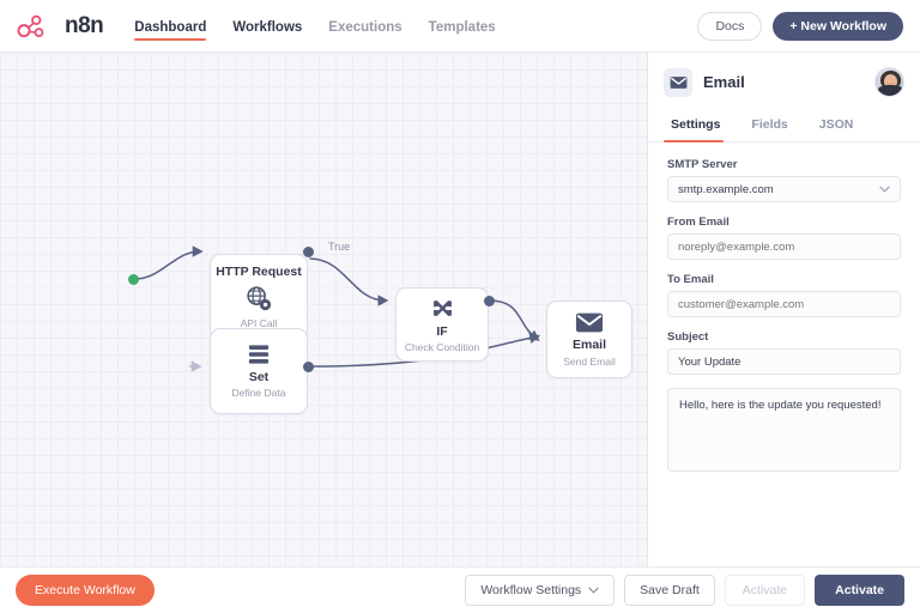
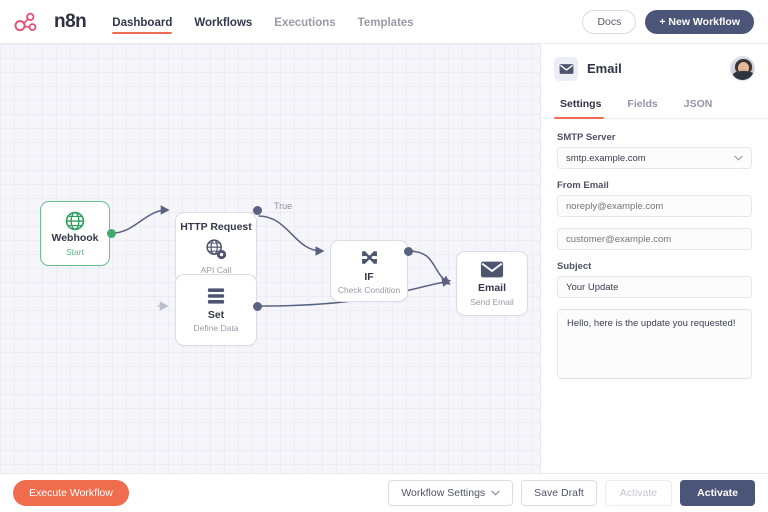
  n8n
  Dashboard
  Workflows
  Executions
  Templates
  Docs
  + New Workflow
+ Webhook
+ Start
  HTTP Request
  API Call
  True
  Set
  Define Data
  IF
  Check Condition
  Email
  Send Email
  Email
  Settings
  Fields
  JSON
  SMTP Server
  smtp.example.com
  From Email
  noreply@example.com
- To Email
  customer@example.com
  Subject
  Your Update
  Hello, here is the update you requested!
  Execute Workflow
  Workflow Settings
  Save Draft
  Activate
  Activate
